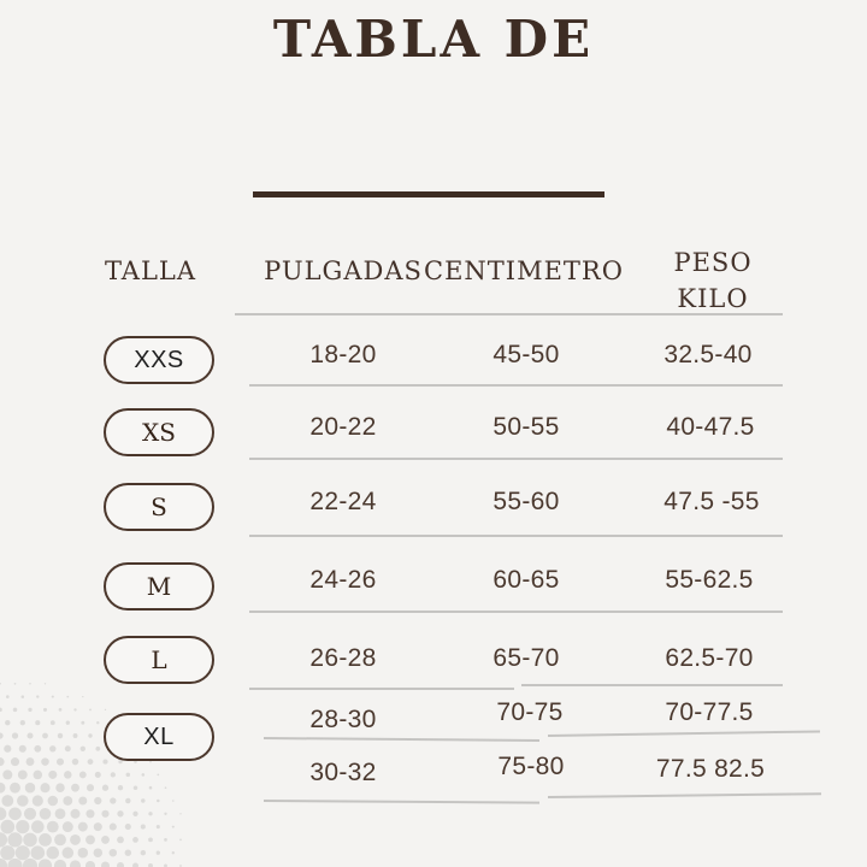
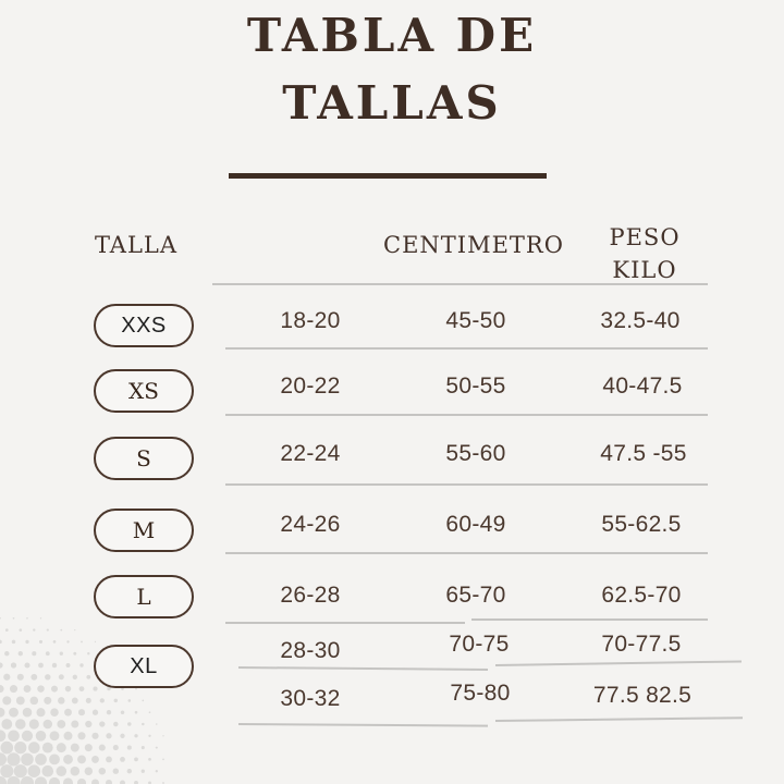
  TABLA DE
+ TALLAS
  TALLA
- PULGADAS
  CENTIMETRO
  PESO
  KILO
  XXS
  XS
  S
  M
  L
  XL
  18-20
  45-50
  32.5-40
  20-22
  50-55
  40-47.5
  22-24
  55-60
  47.5 -55
  24-26
- 60-65
+ 60-49
  55-62.5
  26-28
  65-70
  62.5-70
  28-30
  70-75
  70-77.5
  30-32
  75-80
  77.5 82.5
